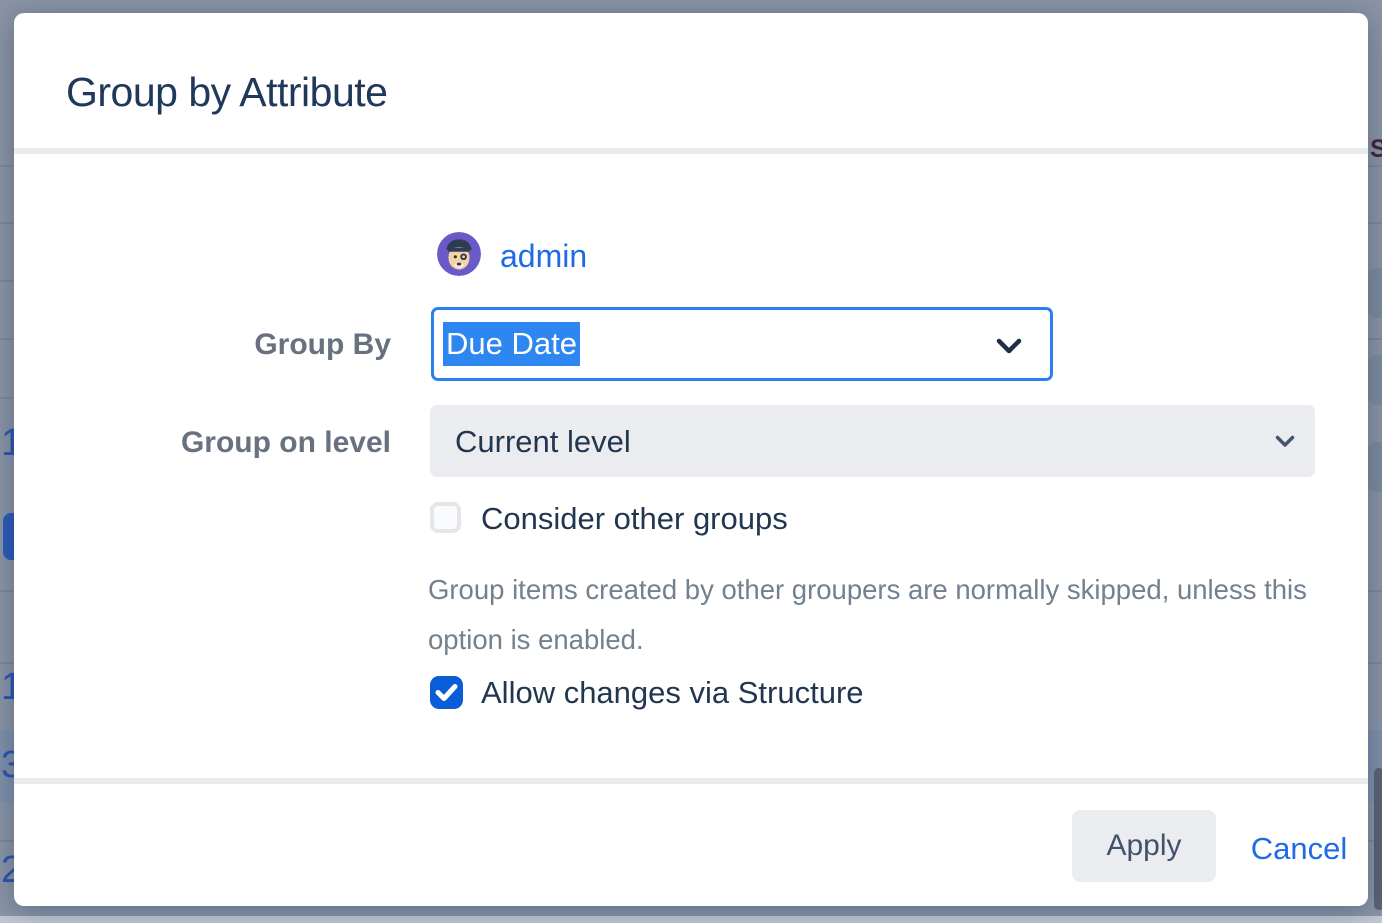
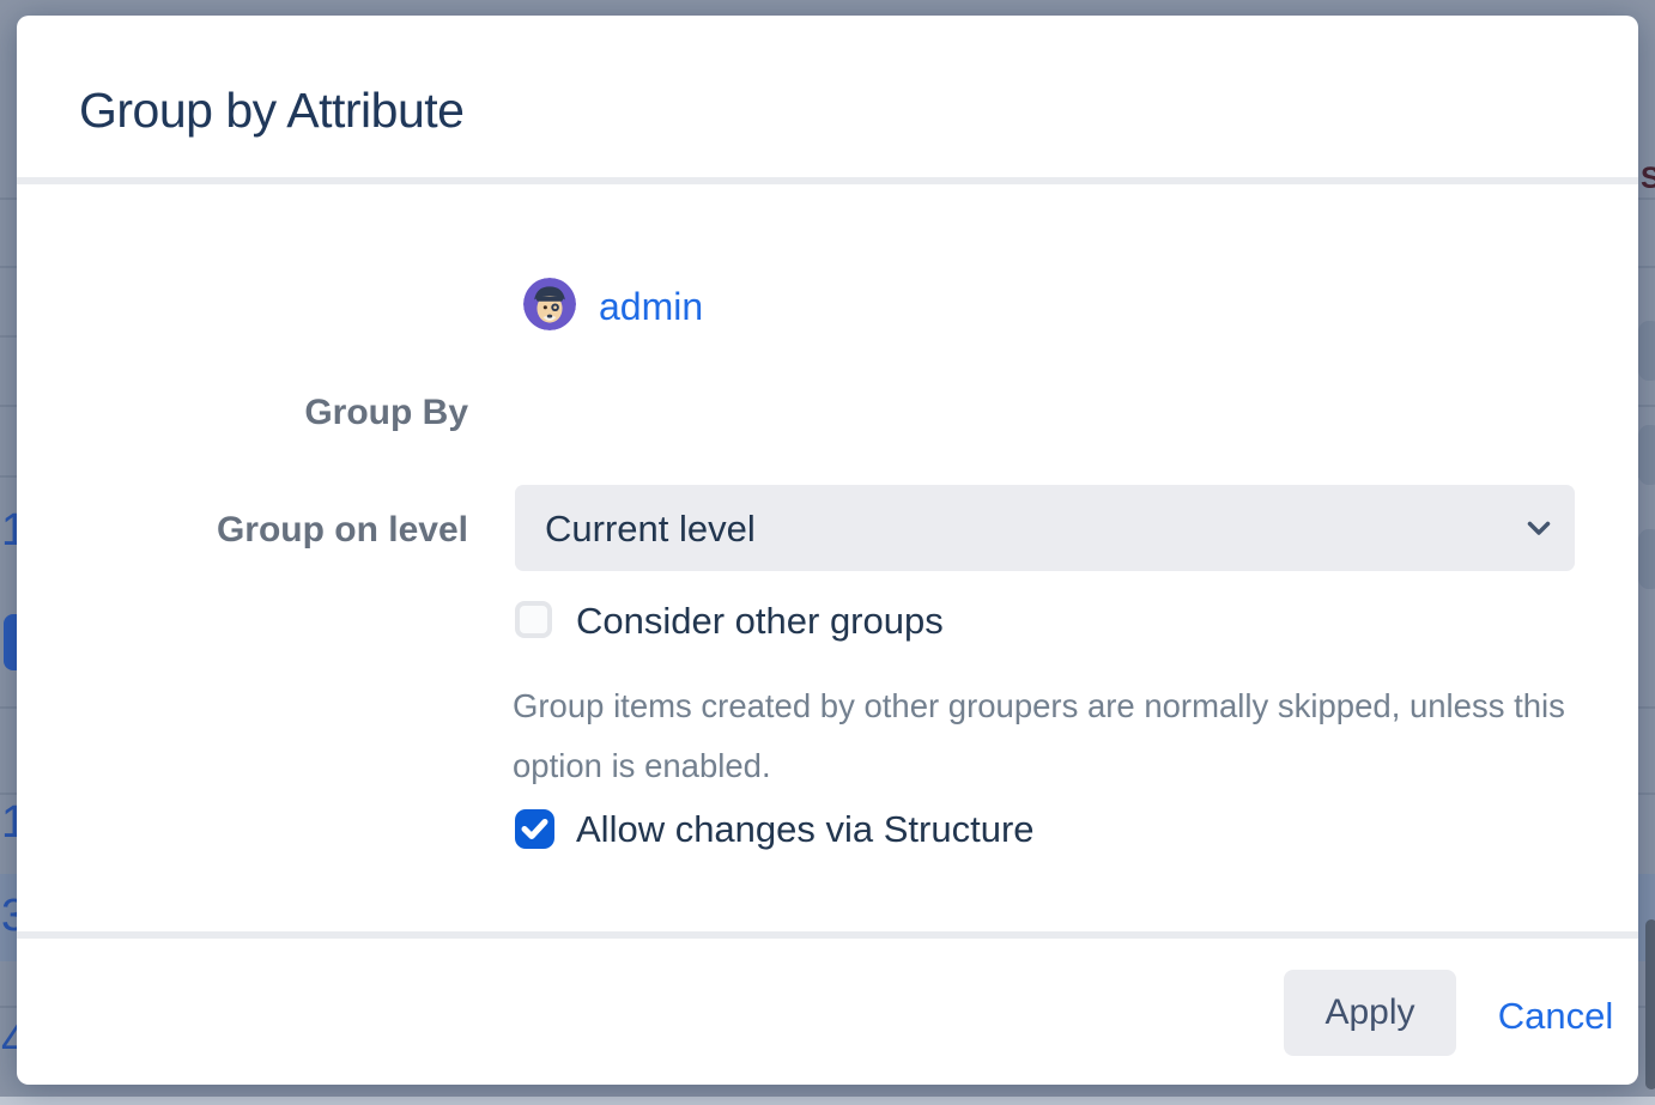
  1
  1
  3
- 2
+ 4
  S
  Group by Attribute
  admin
  Group By
- Due Date
  Group on level
  Current level
  Consider other groups
  Group items created by other groupers are normally skipped, unless this
  option is enabled.
  Allow changes via Structure
  Apply
  Cancel
